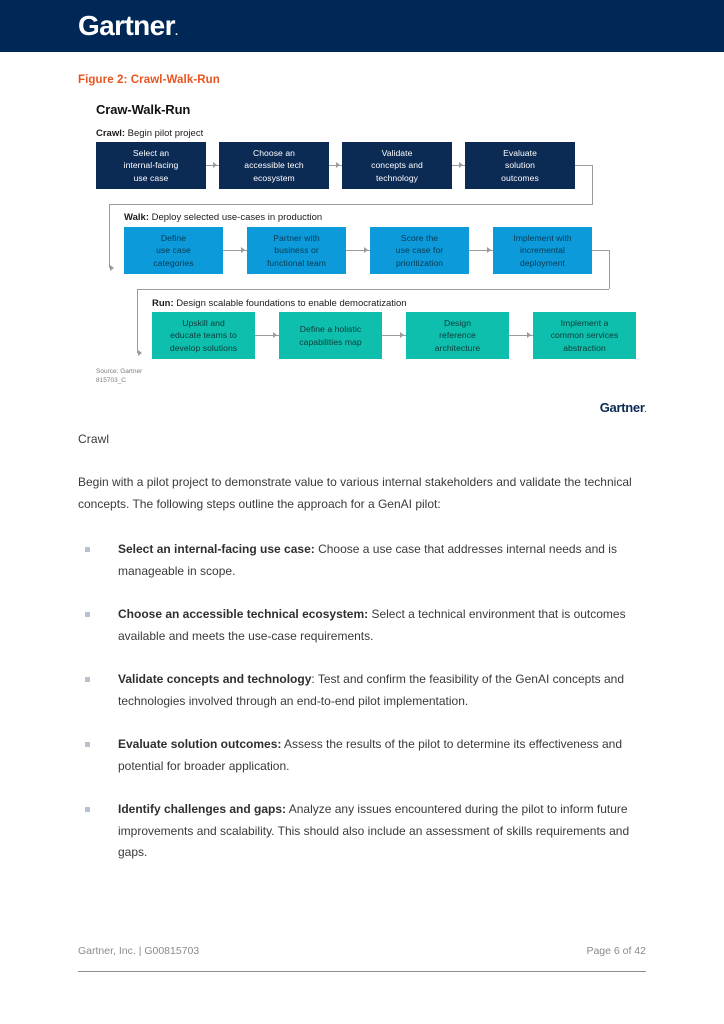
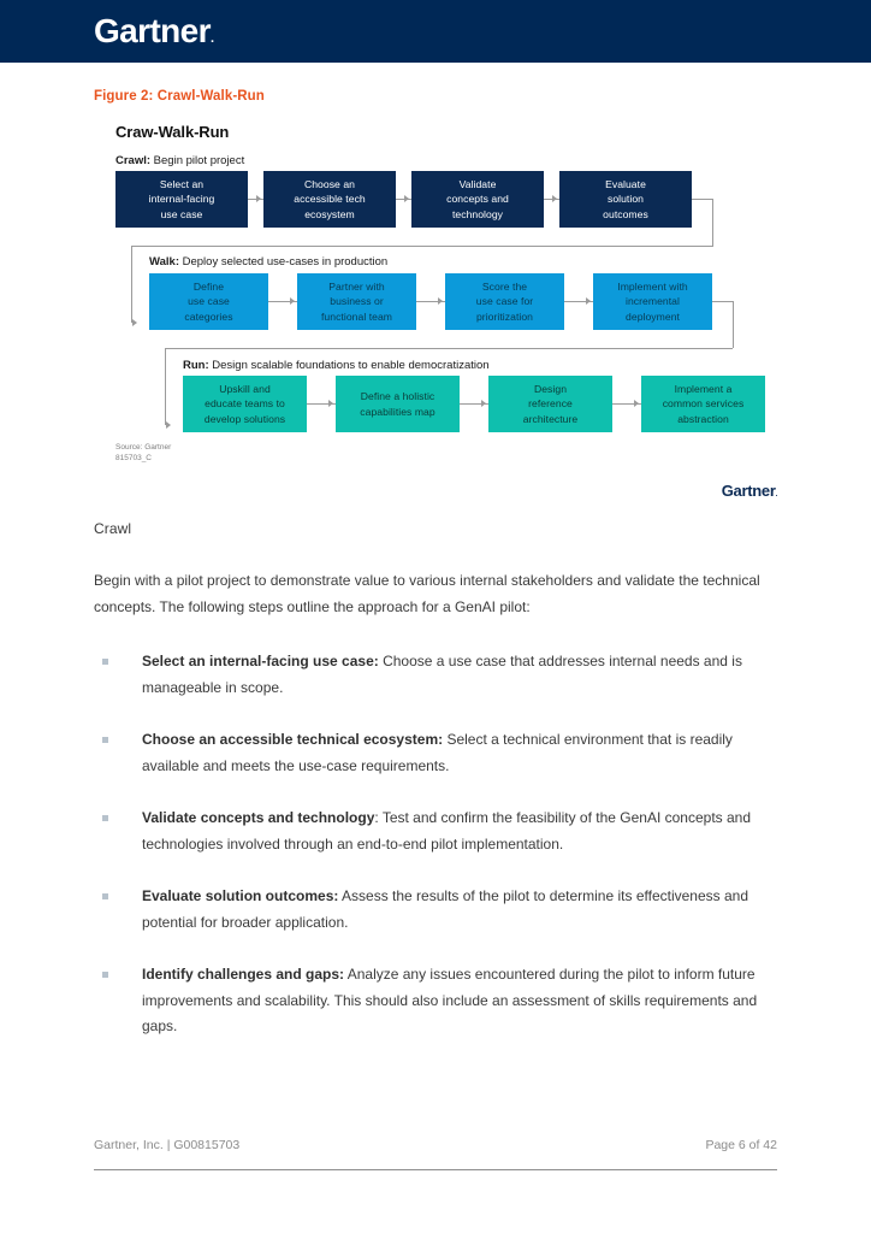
  Gartner.
  Figure 2: Crawl-Walk-Run
  Craw-Walk-Run
  Crawl: Begin pilot project
  Select an
  internal-facing
  use case
  Choose an
  accessible tech
  ecosystem
  Validate
  concepts and
  technology
  Evaluate
  solution
  outcomes
  Walk: Deploy selected use-cases in production
  Define
  use case
  categories
  Partner with
  business or
  functional team
  Score the
  use case for
  prioritization
  Implement with
  incremental
  deployment
  Run: Design scalable foundations to enable democratization
  Upskill and
  educate teams to
  develop solutions
  Define a holistic
  capabilities map
  Design
  reference
  architecture
  Implement a
  common services
  abstraction
  Gartner
  Crawl
  Begin with a pilot project to demonstrate value to various internal stakeholders and validate the technical concepts. The following steps outline the approach for a GenAI pilot:
  Select an internal-facing use case: Choose a use case that addresses internal needs and is manageable in scope.
- Choose an accessible technical ecosystem: Select a technical environment that is outcomes available and meets the use-case requirements.
+ Choose an accessible technical ecosystem: Select a technical environment that is readily available and meets the use-case requirements.
  Validate concepts and technology: Test and confirm the feasibility of the GenAI concepts and technologies involved through an end-to-end pilot implementation.
  Evaluate solution outcomes: Assess the results of the pilot to determine its effectiveness and potential for broader application.
  Identify challenges and gaps: Analyze any issues encountered during the pilot to inform future improvements and scalability. This should also include an assessment of skills requirements and gaps.
  Gartner, Inc. | G00815703
  Page 6 of 42
